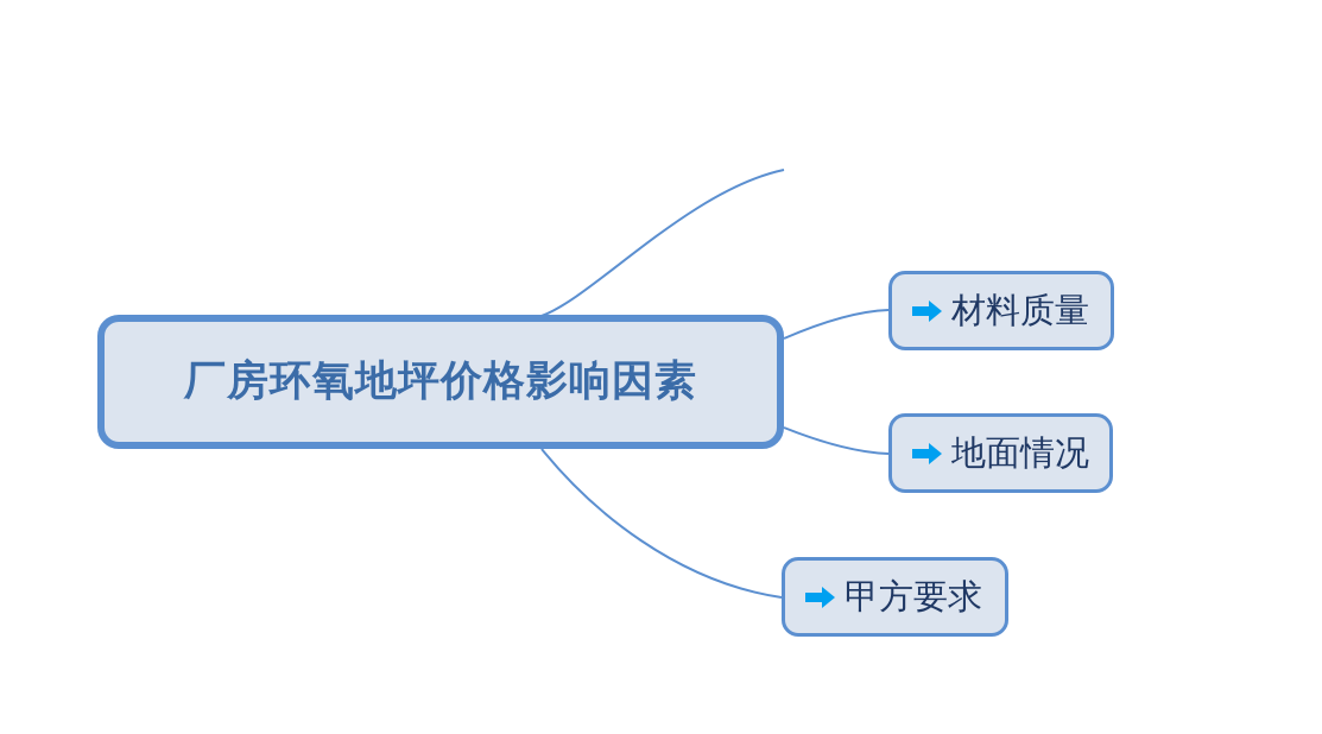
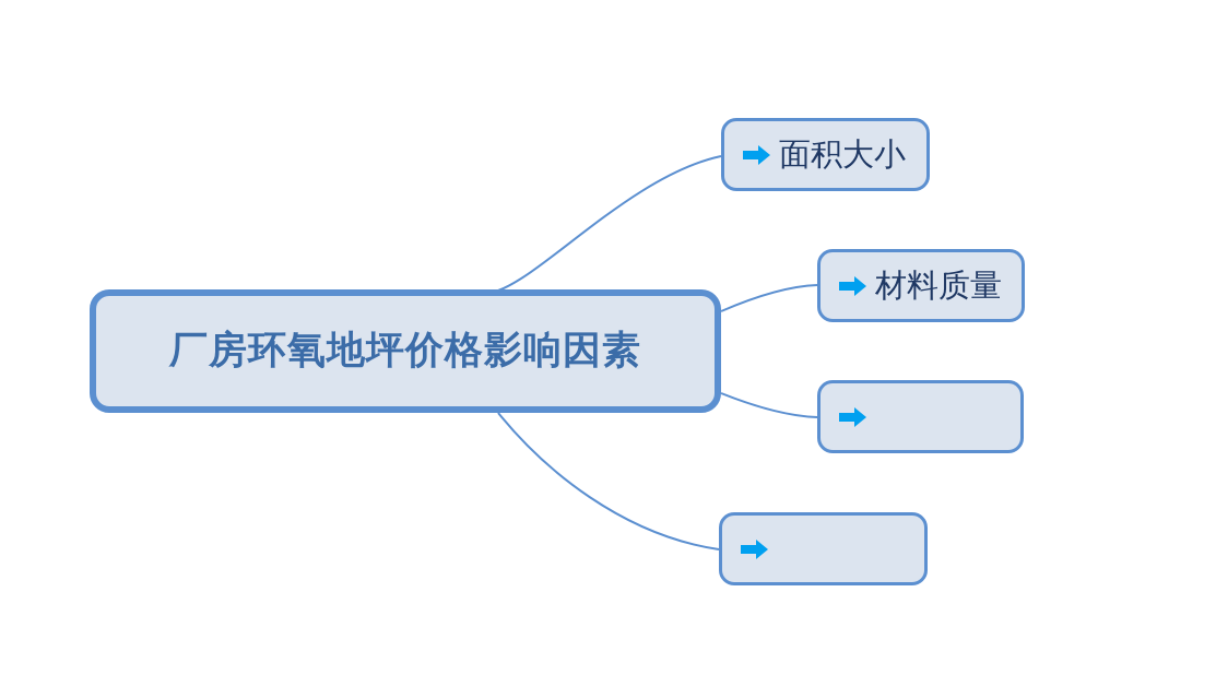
  厂房环氧地坪价格影响因素
+ 面积大小
  材料质量
- 地面情况
- 甲方要求
